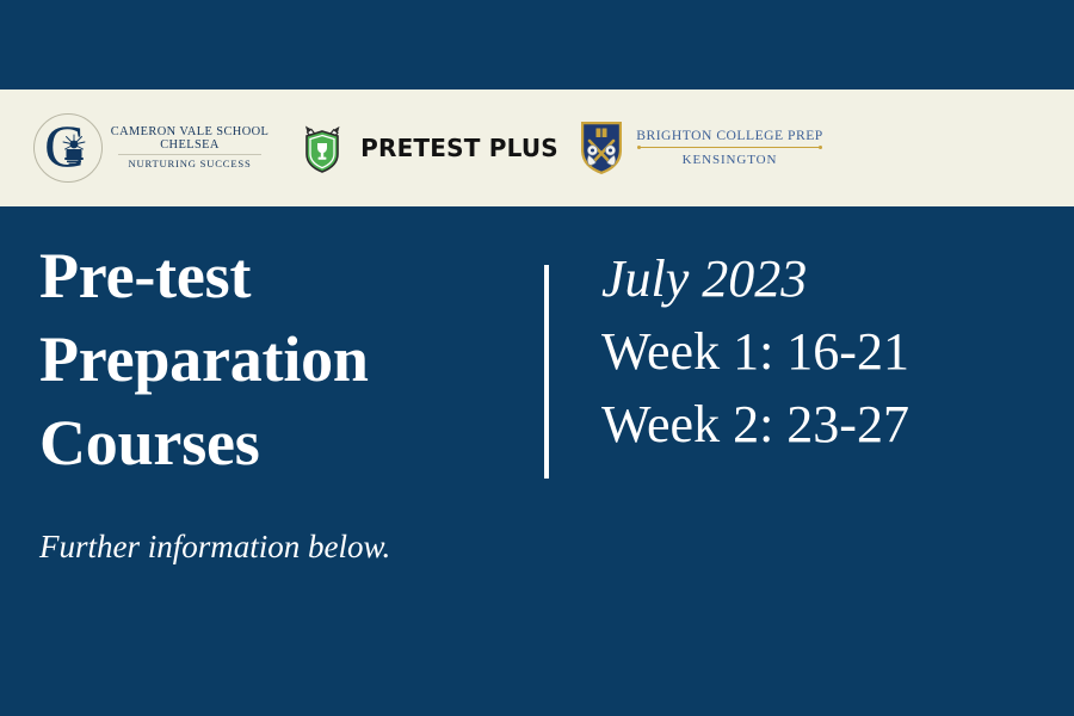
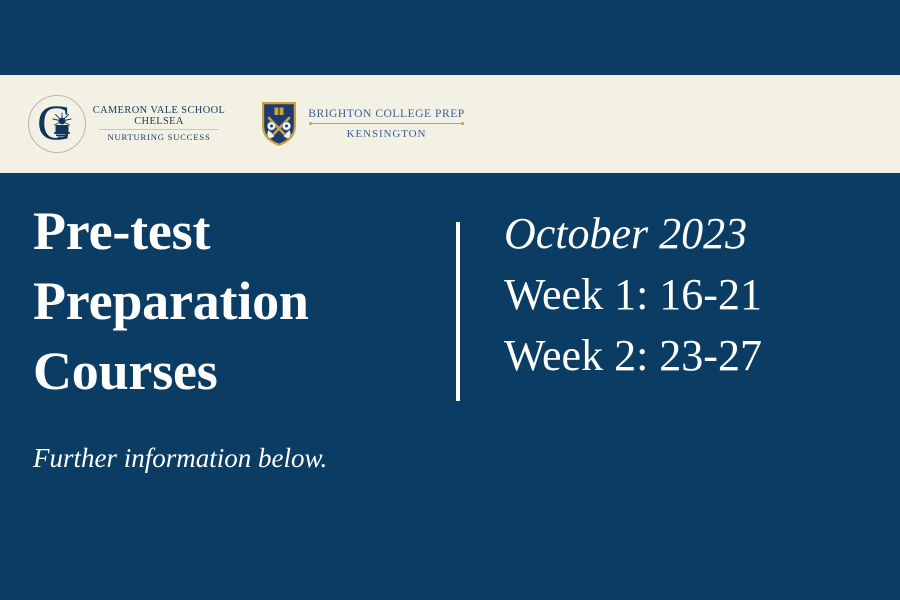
  C
  CAMERON VALE SCHOOL
  CHELSEA
  NURTURING SUCCESS
- PRETEST PLUS
  BRIGHTON COLLEGE PREP
  KENSINGTON
  Pre-test
  Preparation
  Courses
  Further information below.
- July 2023
+ October 2023
  Week 1: 16-21
  Week 2: 23-27
